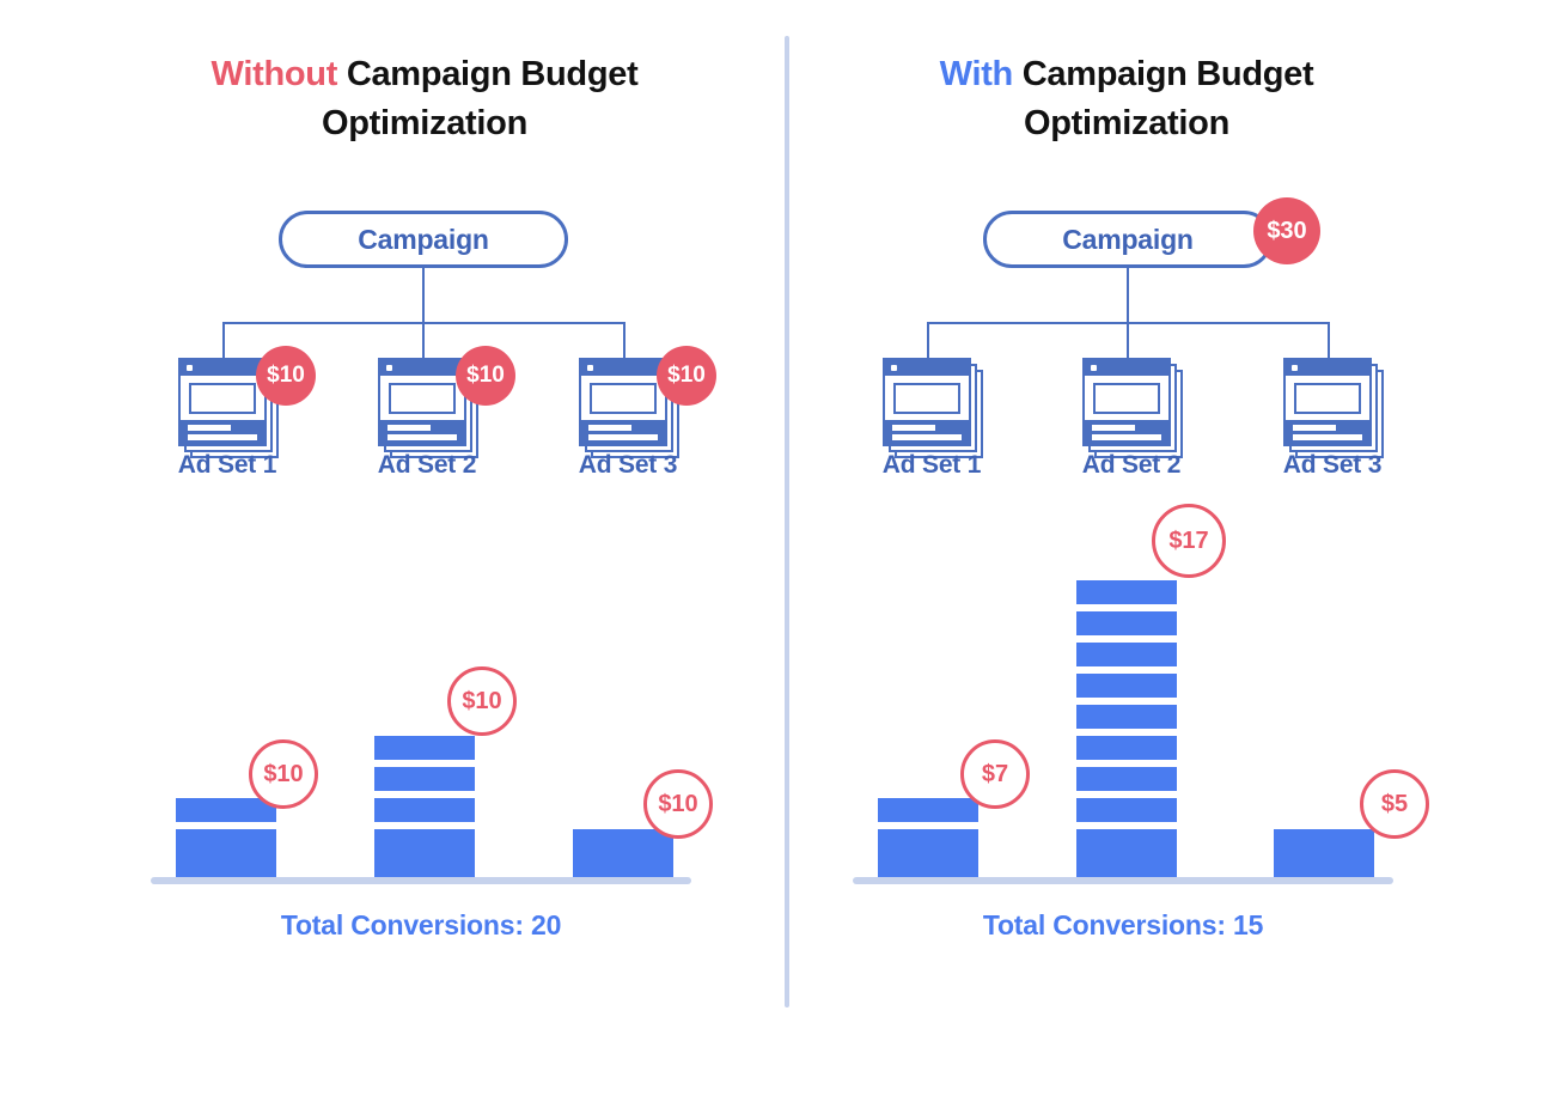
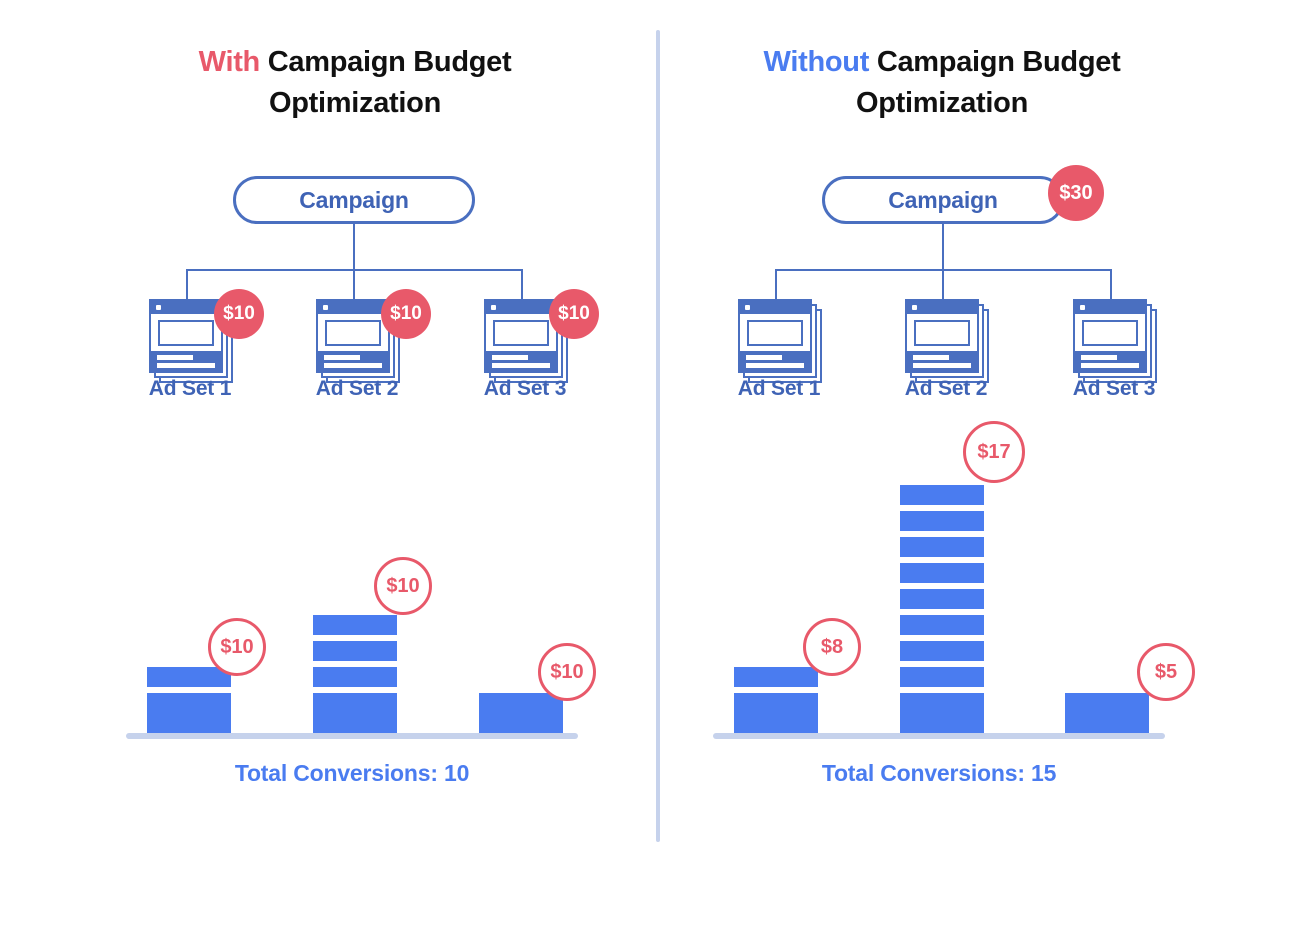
- Without Campaign Budget
+ With Campaign Budget
  Optimization
- With Campaign Budget
+ Without Campaign Budget
  Optimization
  Campaign
  $10
  $10
  $10
  Ad Set 1
  Ad Set 2
  Ad Set 3
  Campaign
  $30
  Ad Set 1
  Ad Set 2
  Ad Set 3
  $10
  $10
  $10
- Total Conversions: 20
+ Total Conversions: 10
- $7
+ $8
  $17
  $5
  Total Conversions: 15
